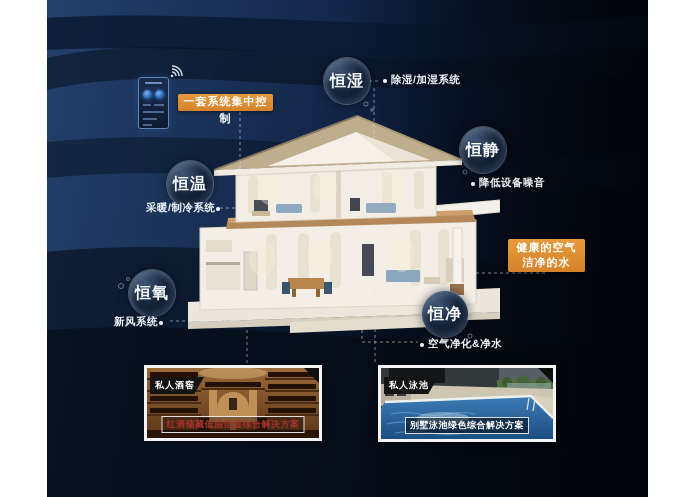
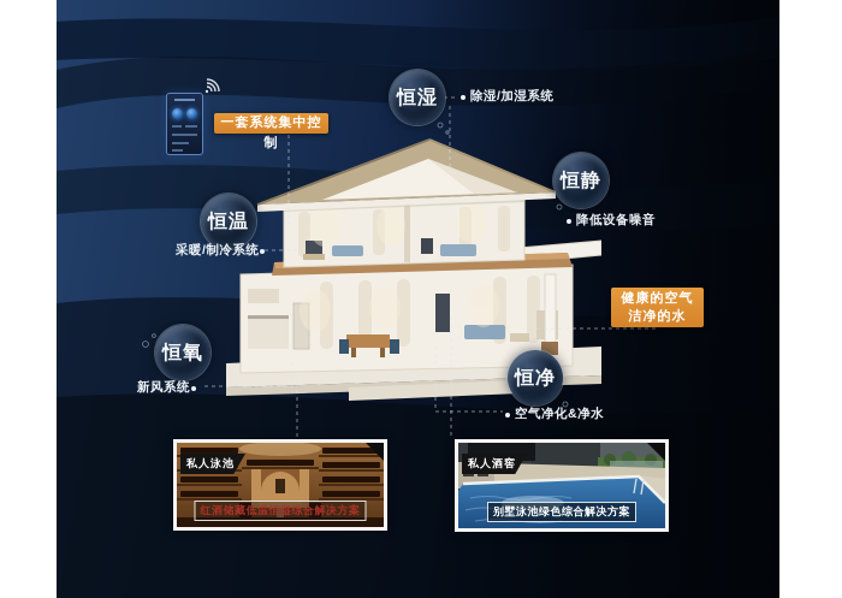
  一套系统集中控制
  健康的空气
  洁净的水
  恒湿
  恒静
  恒温
  恒氧
  恒净
  除湿/加湿系统
  降低设备噪音
  采暖/制冷系统
  新风系统
  空气净化&净水
- 私人酒窖
+ 私人泳池
  红酒储藏低温恒湿综合解决方案
- 私人泳池
+ 私人酒窖
  别墅泳池绿色综合解决方案
